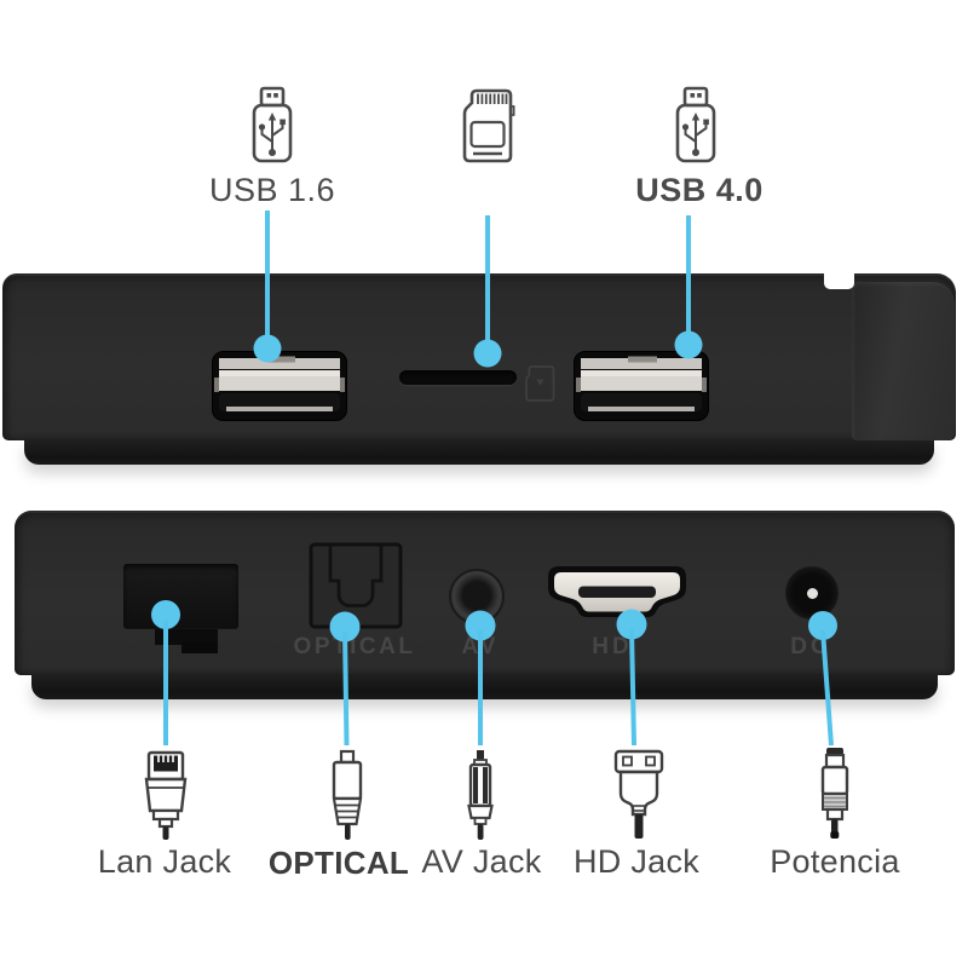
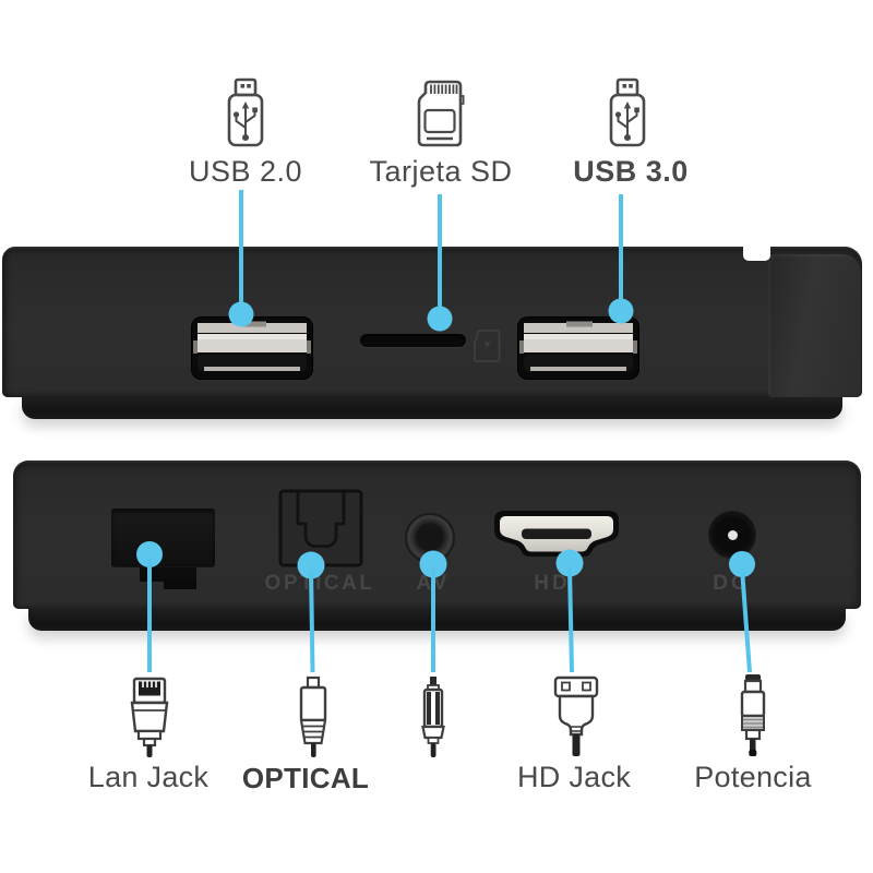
- USB 1.6
+ USB 2.0
+ Tarjeta SD
- USB 4.0
+ USB 3.0
  OPTICAL
  AV
  HD
  DC
  Lan Jack
  OPTICAL
- AV Jack
  HD Jack
  Potencia
